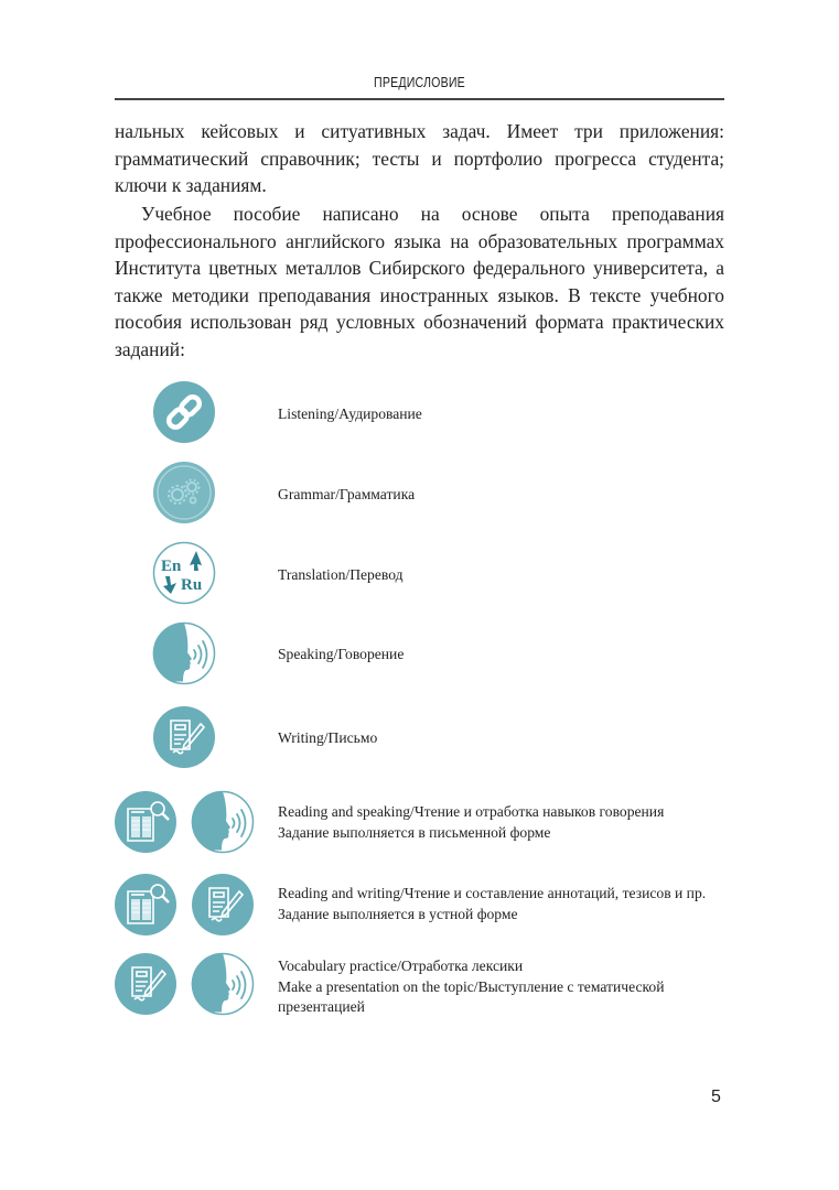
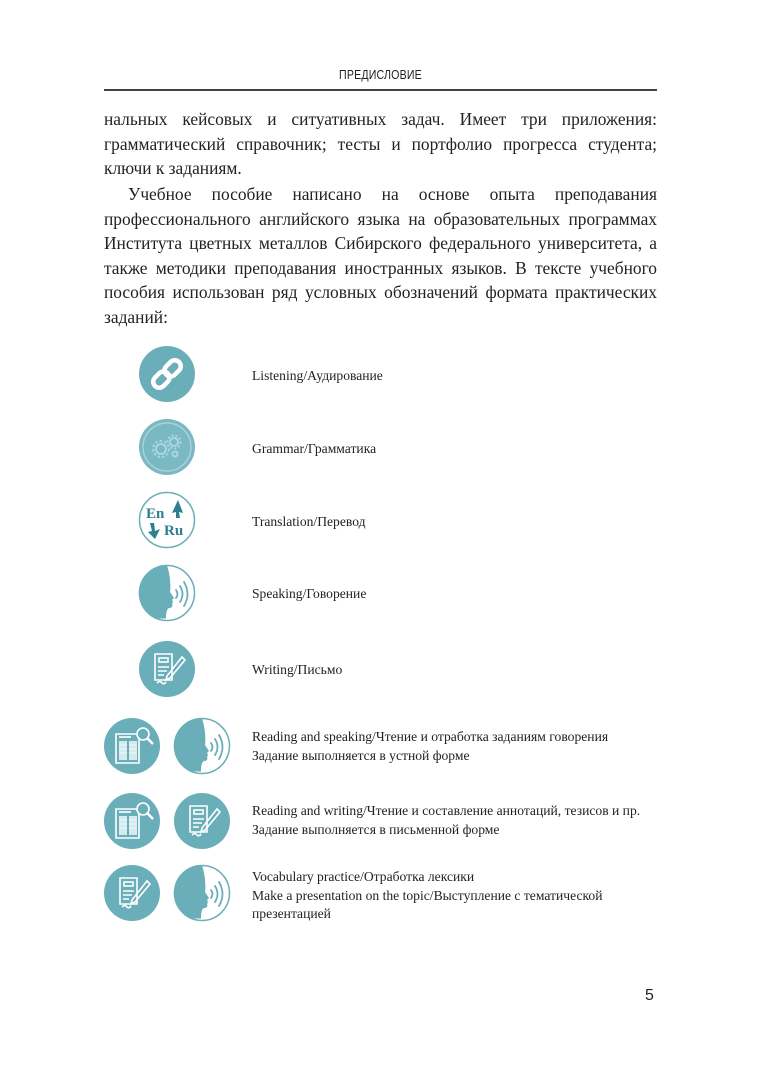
  ПРЕДИСЛОВИЕ
  нальных кейсовых и ситуативных задач. Имеет три приложения: грамматический справочник; тесты и портфолио прогресса студента; ключи к заданиям.
  Учебное пособие написано на основе опыта преподавания профессионального английского языка на образовательных программах Института цветных металлов Сибирского федерального университета, а также методики преподавания иностранных языков. В тексте учебного пособия использован ряд условных обозначений формата практических заданий:
  Listening/Аудирование
  Grammar/Грамматика
  En
  Ru
  Translation/Перевод
  Speaking/Говорение
  Writing/Письмо
- Reading and speaking/Чтение и отработка навыков говорения
+ Reading and speaking/Чтение и отработка заданиям говорения
- Задание выполняется в письменной форме
+ Задание выполняется в устной форме
  Reading and writing/Чтение и составление аннотаций, тезисов и пр.
- Задание выполняется в устной форме
+ Задание выполняется в письменной форме
  Vocabulary practice/Отработка лексики
  Make a presentation on the topic/Выступление с тематической презентацией
  5
